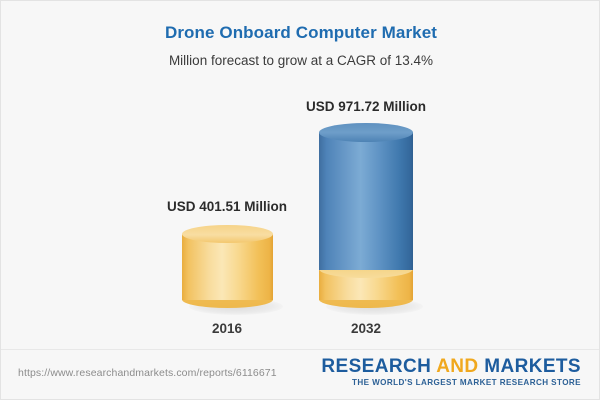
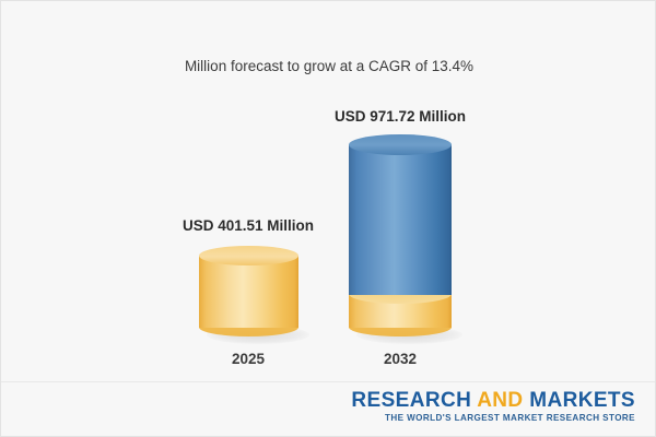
- Drone Onboard Computer Market
  Million forecast to grow at a CAGR of 13.4%
  USD 401.51 Million
- 2016
+ 2025
  USD 971.72 Million
  2032
- https://www.researchandmarkets.com/reports/6116671
  RESEARCH AND MARKETS
  THE WORLD'S LARGEST MARKET RESEARCH STORE
